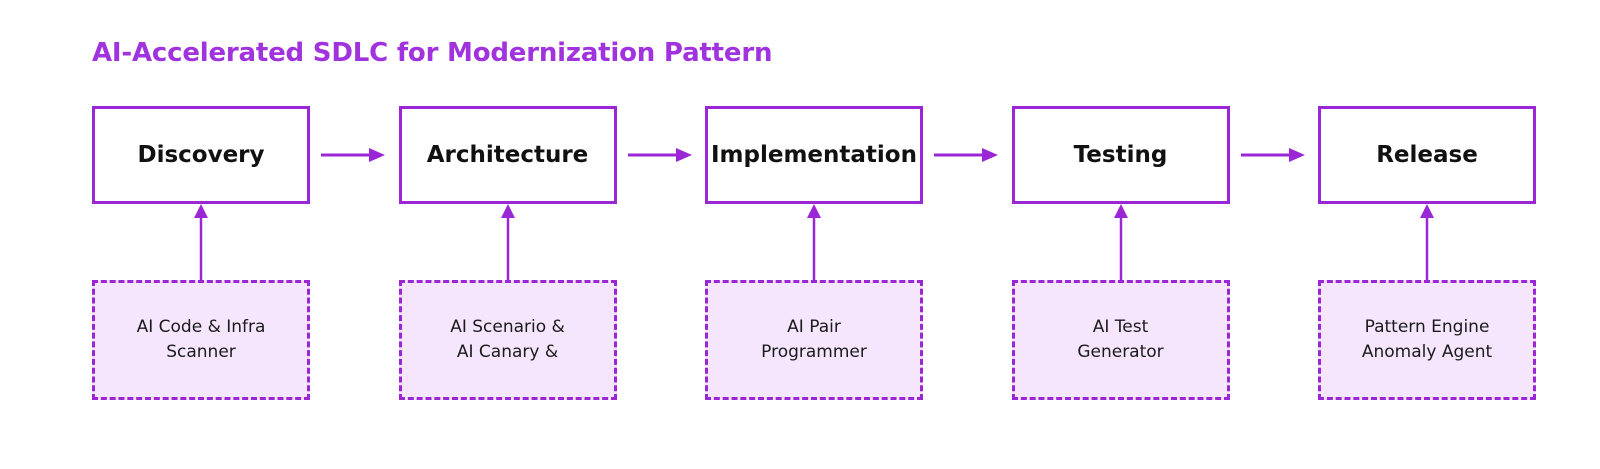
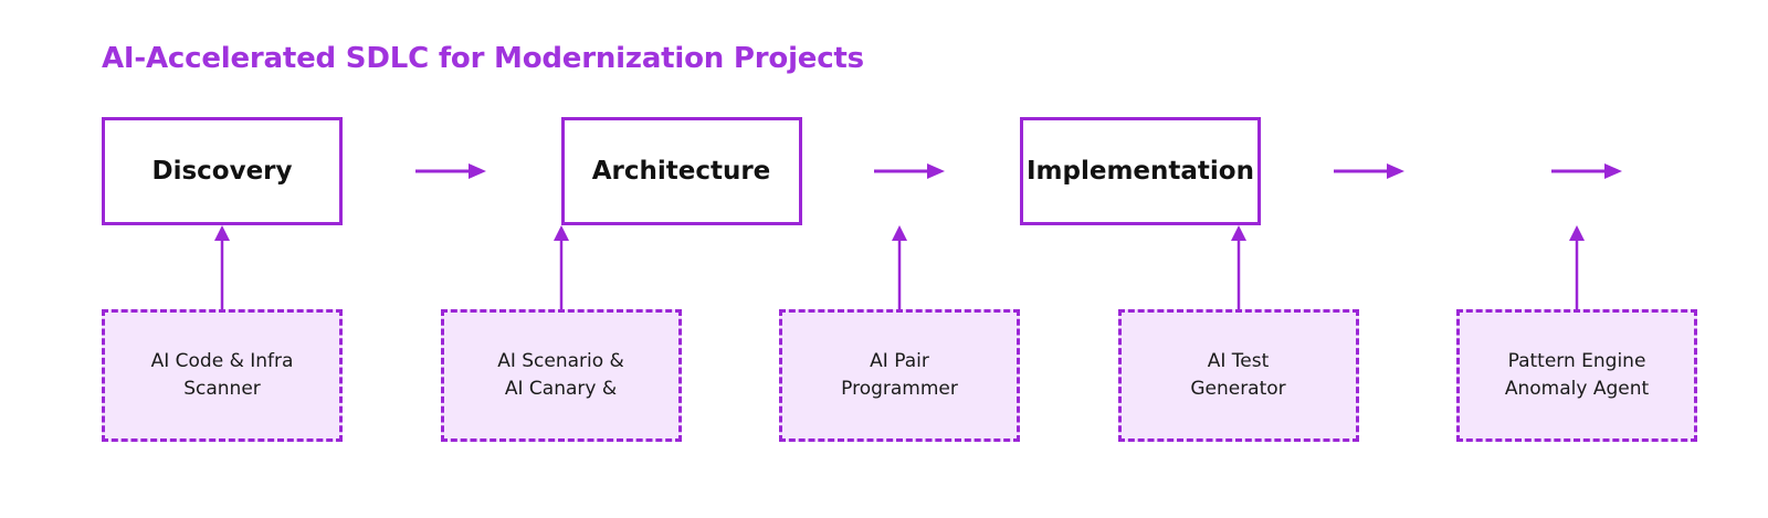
- AI-Accelerated SDLC for Modernization Pattern
+ AI-Accelerated SDLC for Modernization Projects
  Discovery
  Architecture
  Implementation
- Testing
- Release
  AI Code & Infra
  Scanner
  AI Scenario &
  AI Canary &
  AI Pair
  Programmer
  AI Test
  Generator
  Pattern Engine
  Anomaly Agent
